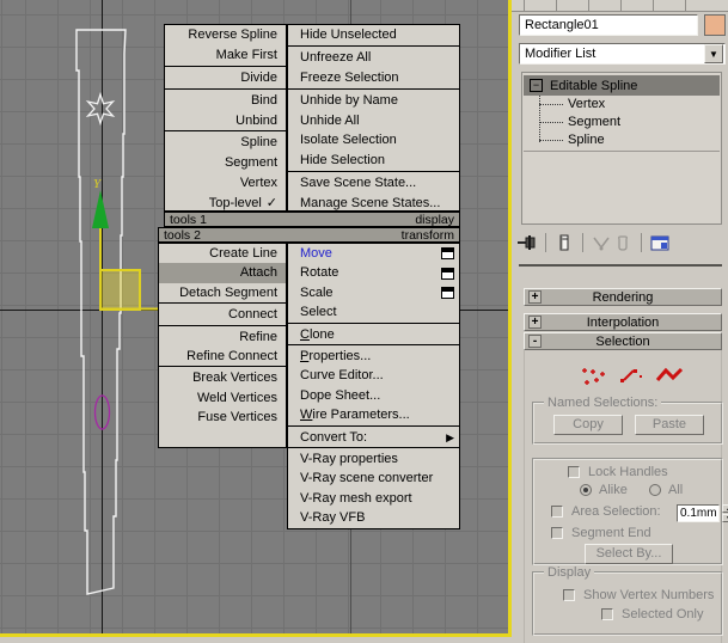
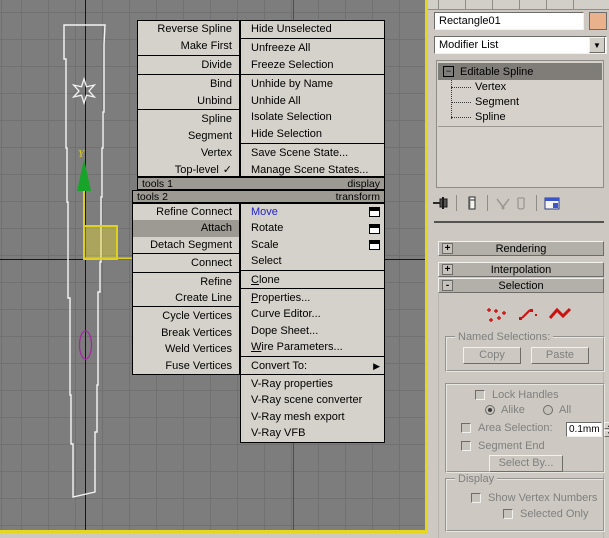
  Y
  Reverse Spline
  Make First
  Divide
  Bind
  Unbind
  Spline
  Segment
  Vertex
  Top-level
  ✓
  Hide Unselected
  Unfreeze All
  Freeze Selection
  Unhide by Name
  Unhide All
  Isolate Selection
  Hide Selection
  Save Scene State...
  Manage Scene States...
  tools 1
  display
  tools 2
  transform
- Create Line
+ Refine Connect
  Attach
  Detach Segment
  Connect
  Refine
- Refine Connect
+ Create Line
+ Cycle Vertices
  Break Vertices
  Weld Vertices
  Fuse Vertices
  Move
  Rotate
  Scale
  Select
  Clone
  Properties...
  Curve Editor...
  Dope Sheet...
  Wire Parameters...
  Convert To:
  ▶
  V-Ray properties
  V-Ray scene converter
  V-Ray mesh export
  V-Ray VFB
  Rectangle01
  Modifier List
  ▼
  −
  Editable Spline
  Vertex
  Segment
  Spline
  +
  Rendering
  +
  Interpolation
  -
  Selection
  Named Selections:
  Copy
  Paste
  Lock Handles
  Alike
  All
  Area Selection:
  0.1mm
  Segment End
  Select By...
  Display
  Show Vertex Numbers
  Selected Only
